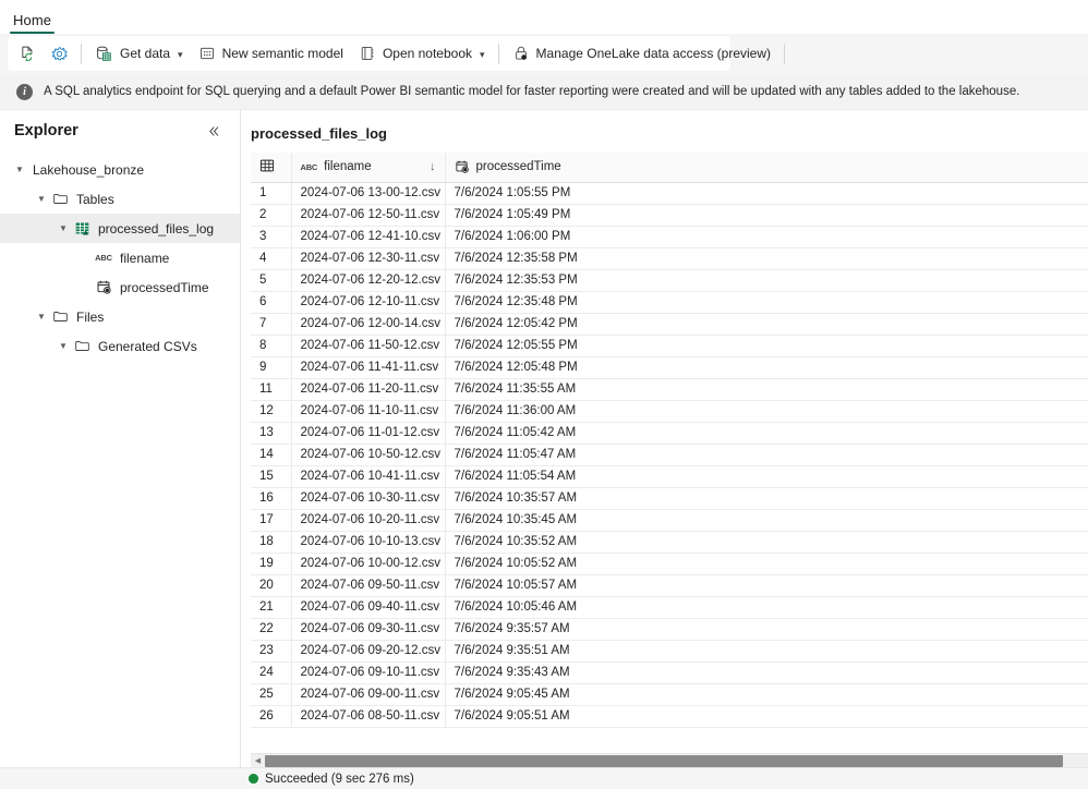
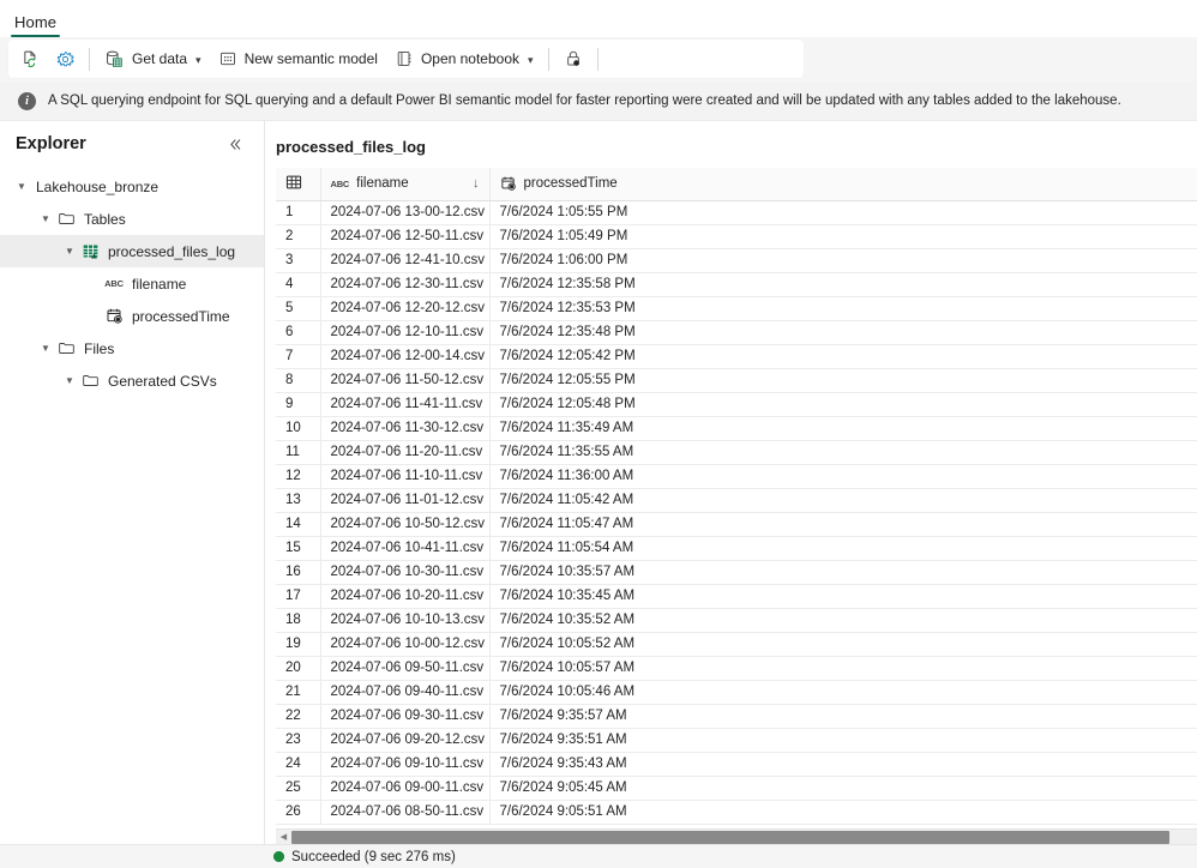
  Home
  Get data
  ▾
  New semantic model
  Open notebook
  ▾
- Manage OneLake data access (preview)
  i
- A SQL analytics endpoint for SQL querying and a default Power BI semantic model for faster reporting were created and will be updated with any tables added to the lakehouse.
+ A SQL querying endpoint for SQL querying and a default Power BI semantic model for faster reporting were created and will be updated with any tables added to the lakehouse.
  Explorer
  ▼
  Lakehouse_bronze
  ▼
  Tables
  ▼
  processed_files_log
  ABC
  filename
  processedTime
  ▼
  Files
  ▼
  Generated CSVs
  processed_files_log
  	ABC filename ↓	processedTime
  1	2024-07-06 13-00-12.csv	7/6/2024 1:05:55 PM
  2	2024-07-06 12-50-11.csv	7/6/2024 1:05:49 PM
  3	2024-07-06 12-41-10.csv	7/6/2024 1:06:00 PM
  4	2024-07-06 12-30-11.csv	7/6/2024 12:35:58 PM
  5	2024-07-06 12-20-12.csv	7/6/2024 12:35:53 PM
  6	2024-07-06 12-10-11.csv	7/6/2024 12:35:48 PM
  7	2024-07-06 12-00-14.csv	7/6/2024 12:05:42 PM
  8	2024-07-06 11-50-12.csv	7/6/2024 12:05:55 PM
  9	2024-07-06 11-41-11.csv	7/6/2024 12:05:48 PM
+ 10	2024-07-06 11-30-12.csv	7/6/2024 11:35:49 AM
  11	2024-07-06 11-20-11.csv	7/6/2024 11:35:55 AM
  12	2024-07-06 11-10-11.csv	7/6/2024 11:36:00 AM
  13	2024-07-06 11-01-12.csv	7/6/2024 11:05:42 AM
  14	2024-07-06 10-50-12.csv	7/6/2024 11:05:47 AM
  15	2024-07-06 10-41-11.csv	7/6/2024 11:05:54 AM
  16	2024-07-06 10-30-11.csv	7/6/2024 10:35:57 AM
  17	2024-07-06 10-20-11.csv	7/6/2024 10:35:45 AM
  18	2024-07-06 10-10-13.csv	7/6/2024 10:35:52 AM
  19	2024-07-06 10-00-12.csv	7/6/2024 10:05:52 AM
  20	2024-07-06 09-50-11.csv	7/6/2024 10:05:57 AM
  21	2024-07-06 09-40-11.csv	7/6/2024 10:05:46 AM
  22	2024-07-06 09-30-11.csv	7/6/2024 9:35:57 AM
  23	2024-07-06 09-20-12.csv	7/6/2024 9:35:51 AM
  24	2024-07-06 09-10-11.csv	7/6/2024 9:35:43 AM
  25	2024-07-06 09-00-11.csv	7/6/2024 9:05:45 AM
  26	2024-07-06 08-50-11.csv	7/6/2024 9:05:51 AM
  Succeeded (9 sec 276 ms)
